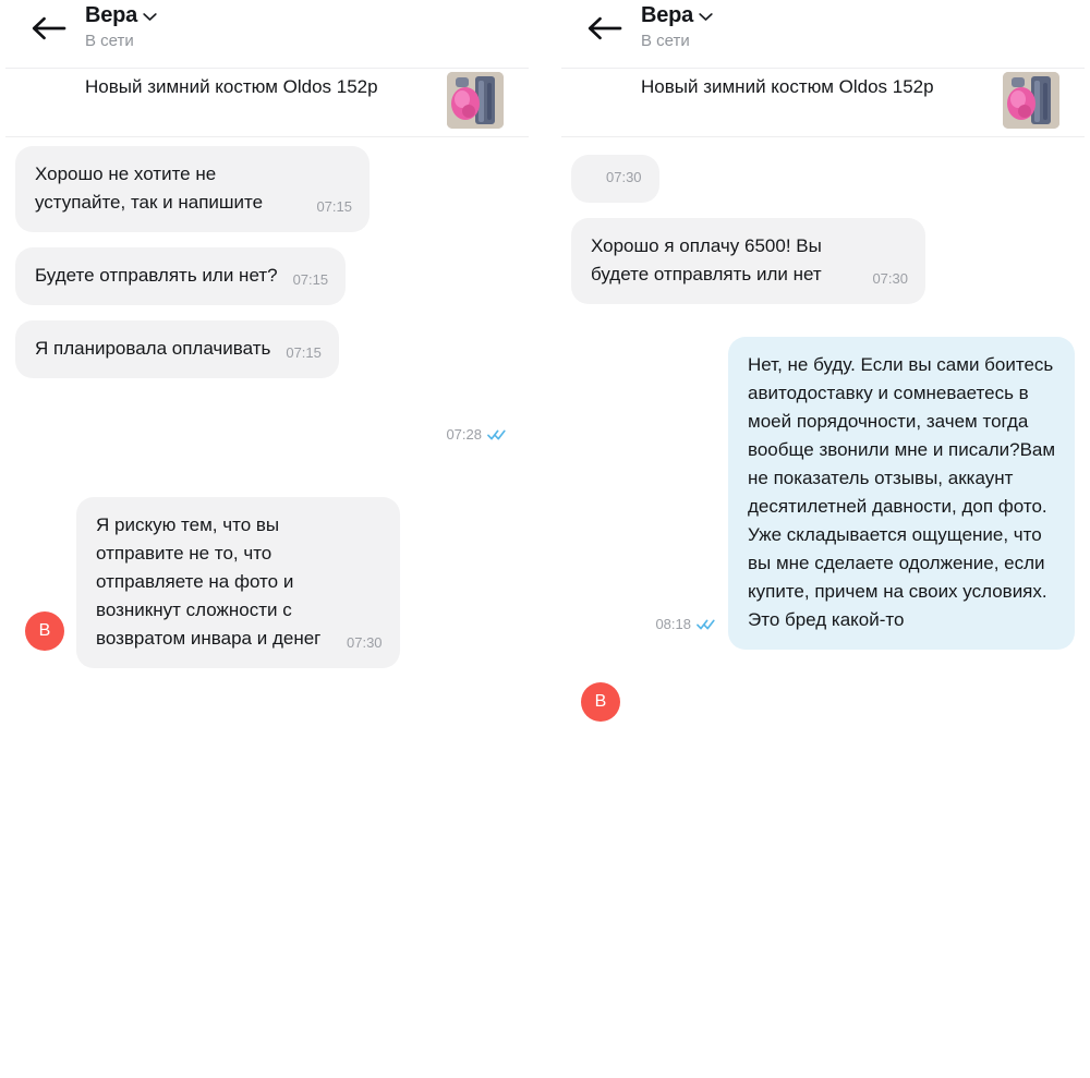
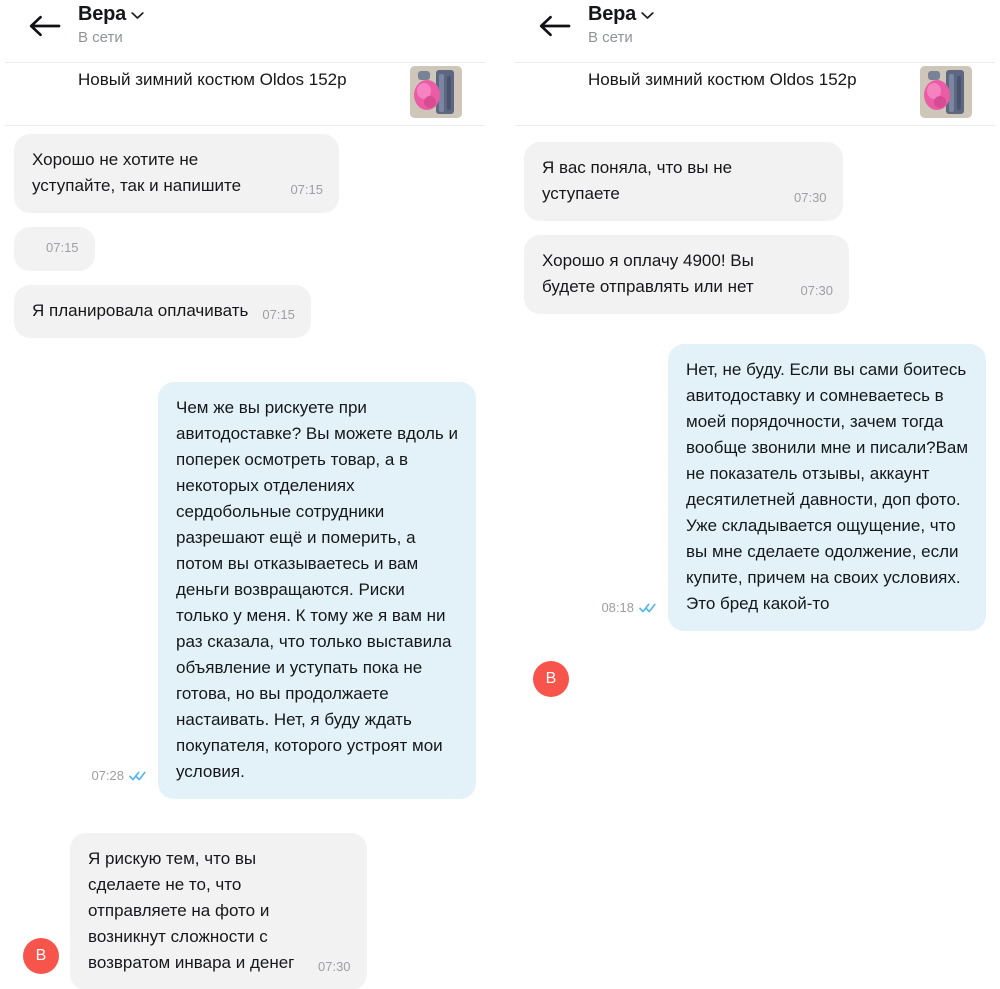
  Вера
  В сети
  Новый зимний костюм Oldos 152р
  Хорошо не хотите не уступайте, так и напишите
  07:15
- Будете отправлять или нет?
  07:15
  Я планировала оплачивать
  07:15
  07:28
+ Чем же вы рискуете при авитодоставке? Вы можете вдоль и поперек осмотреть товар, а в некоторых отделениях сердобольные сотрудники разрешают ещё и померить, а потом вы отказываетесь и вам деньги возвращаются. Риски только у меня. К тому же я вам ни раз сказала, что только выставила объявление и уступать пока не готова, но вы продолжаете настаивать. Нет, я буду ждать покупателя, которого устроят мои условия.
  В
- Я рискую тем, что вы отправите не то, что отправляете на фото и возникнут сложности с возвратом инвара и денег
+ Я рискую тем, что вы сделаете не то, что отправляете на фото и возникнут сложности с возвратом инвара и денег
  07:30
  Вера
  В сети
  Новый зимний костюм Oldos 152р
+ Я вас поняла, что вы не уступаете
  07:30
- Хорошо я оплачу 6500! Вы будете отправлять или нет
+ Хорошо я оплачу 4900! Вы будете отправлять или нет
  07:30
  08:18
  Нет, не буду. Если вы сами боитесь авитодоставку и сомневаетесь в моей порядочности, зачем тогда вообще звонили мне и писали?Вам не показатель отзывы, аккаунт десятилетней давности, доп фото. Уже складывается ощущение, что вы мне сделаете одолжение, если купите, причем на своих условиях. Это бред какой-то
  В
